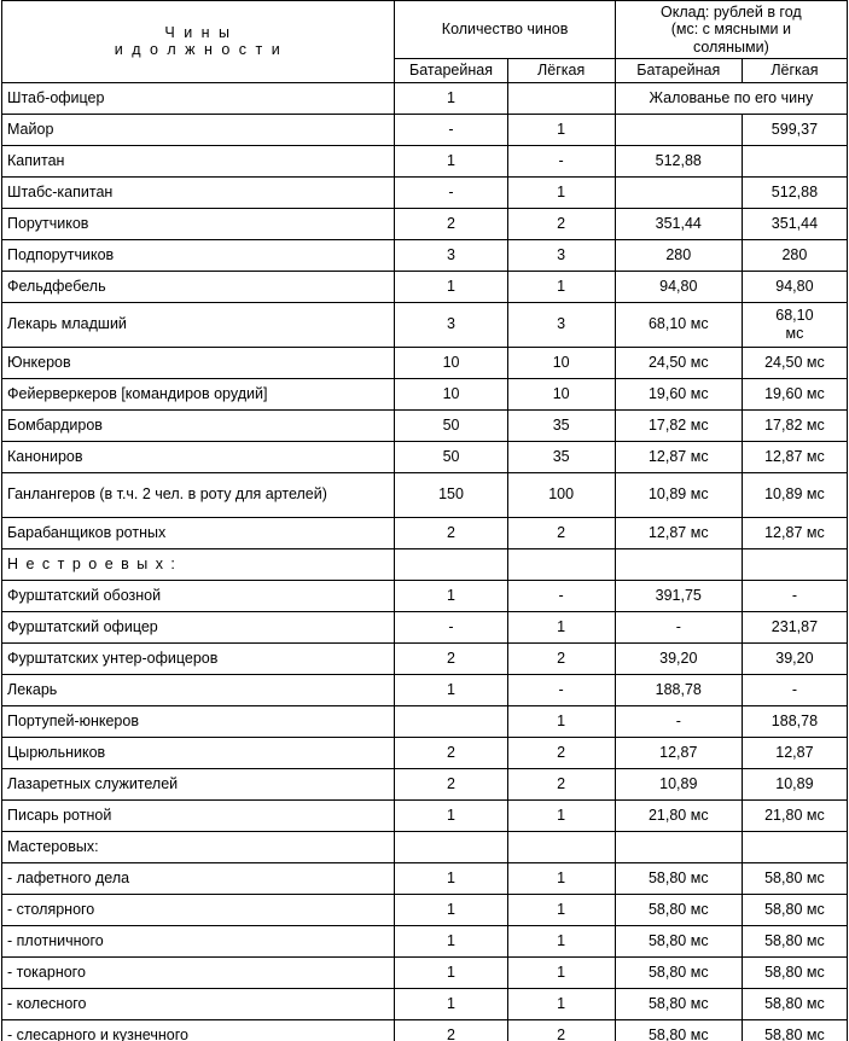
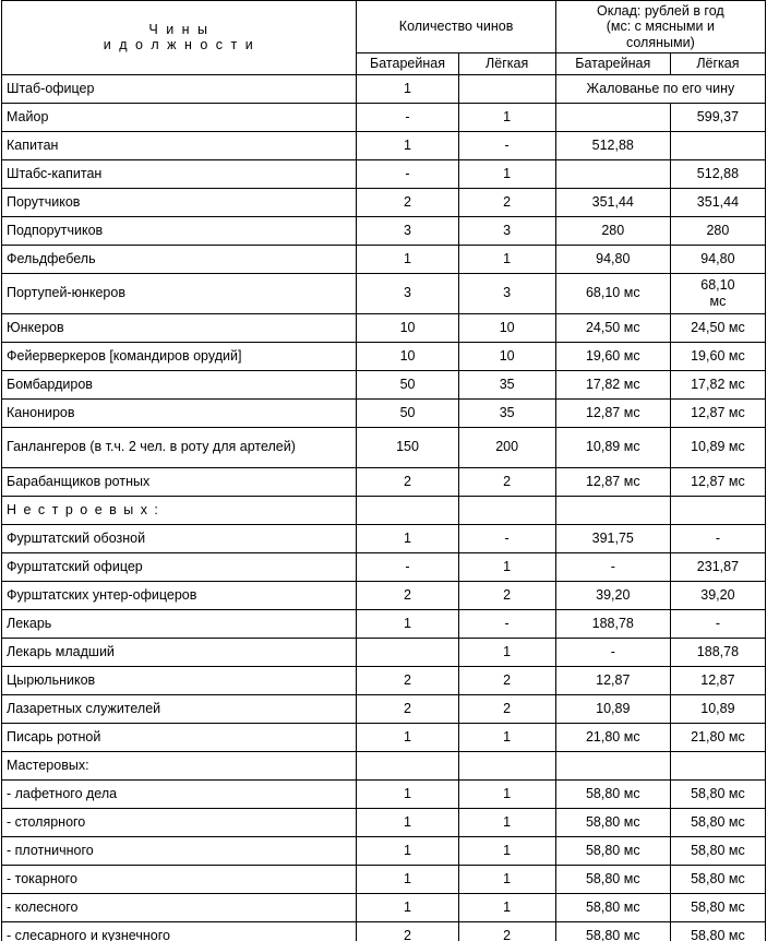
  Ч и н ы и д о л ж н о с т и	Количество чинов	Оклад: рублей в год (мс: с мясными и соляными)
  Батарейная	Лёгкая	Батарейная	Лёгкая
  Штаб-офицер	1		Жалованье по его чину
  Майор	-	1		599,37
  Капитан	1	-	512,88
  Штабс-капитан	-	1		512,88
  Порутчиков	2	2	351,44	351,44
  Подпорутчиков	3	3	280	280
  Фельдфебель	1	1	94,80	94,80
- Лекарь младший	3	3	68,10 мс	68,10мс
+ Портупей-юнкеров	3	3	68,10 мс	68,10мс
  Юнкеров	10	10	24,50 мс	24,50 мс
  Фейерверкеров [командиров орудий]	10	10	19,60 мс	19,60 мс
  Бомбардиров	50	35	17,82 мс	17,82 мс
  Канониров	50	35	12,87 мс	12,87 мс
- Ганлангеров (в т.ч. 2 чел. в роту для артелей)	150	100	10,89 мс	10,89 мс
+ Ганлангеров (в т.ч. 2 чел. в роту для артелей)	150	200	10,89 мс	10,89 мс
  Барабанщиков ротных	2	2	12,87 мс	12,87 мс
  Н е с т р о е в ы х :
  Фурштатский обозной	1	-	391,75	-
  Фурштатский офицер	-	1	-	231,87
  Фурштатских унтер-офицеров	2	2	39,20	39,20
  Лекарь	1	-	188,78	-
- Портупей-юнкеров		1	-	188,78
+ Лекарь младший		1	-	188,78
  Цырюльников	2	2	12,87	12,87
  Лазаретных служителей	2	2	10,89	10,89
  Писарь ротной	1	1	21,80 мс	21,80 мс
  Мастеровых:
  - лафетного дела	1	1	58,80 мс	58,80 мс
  - столярного	1	1	58,80 мс	58,80 мс
  - плотничного	1	1	58,80 мс	58,80 мс
  - токарного	1	1	58,80 мс	58,80 мс
  - колесного	1	1	58,80 мс	58,80 мс
  - слесарного и кузнечного	2	2	58,80 мс	58,80 мс
